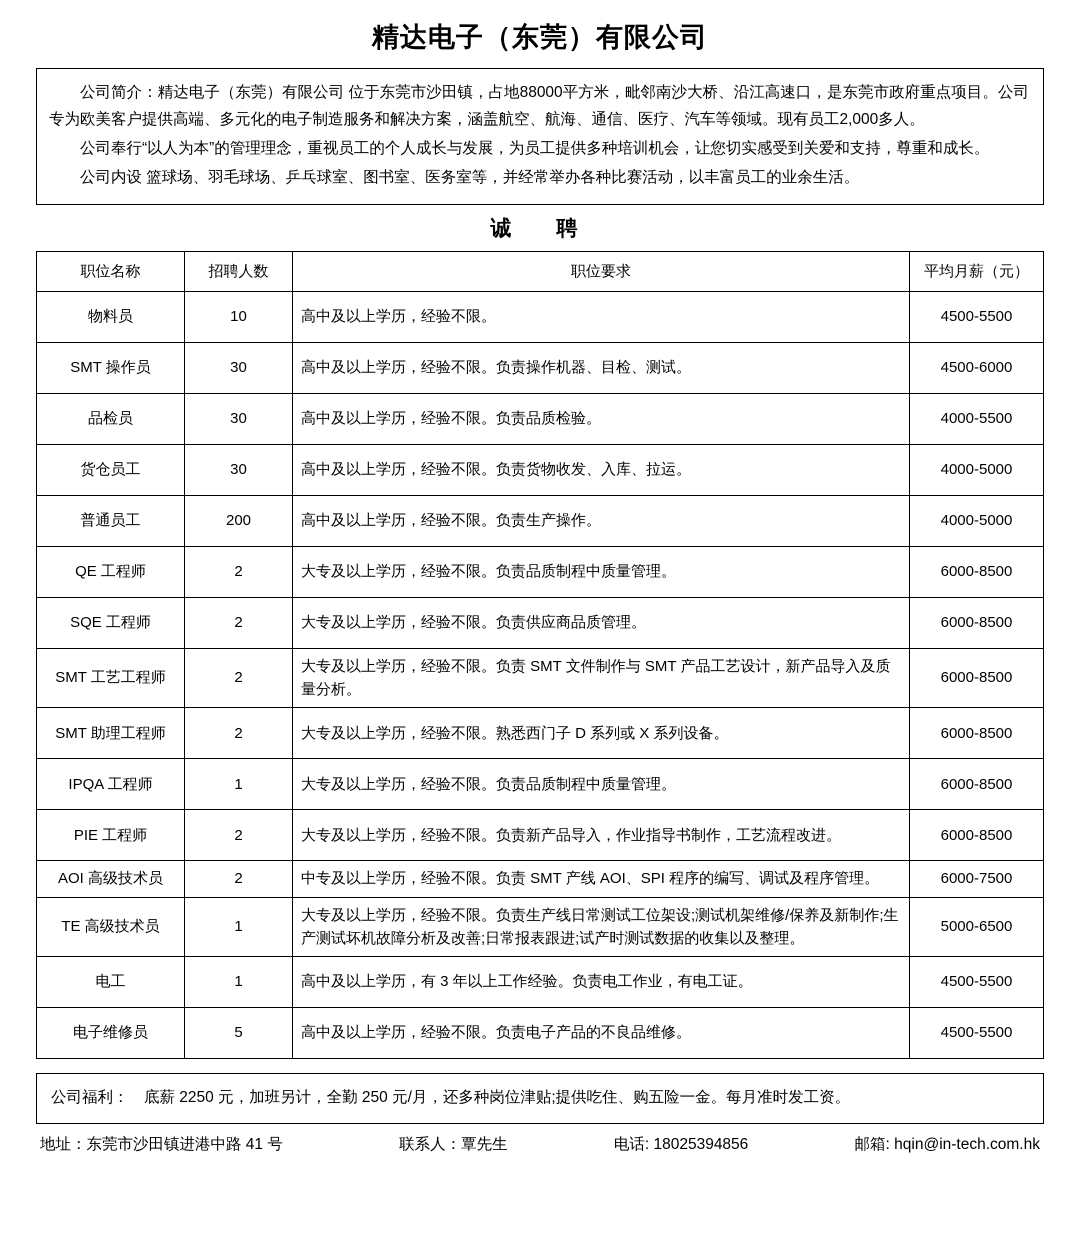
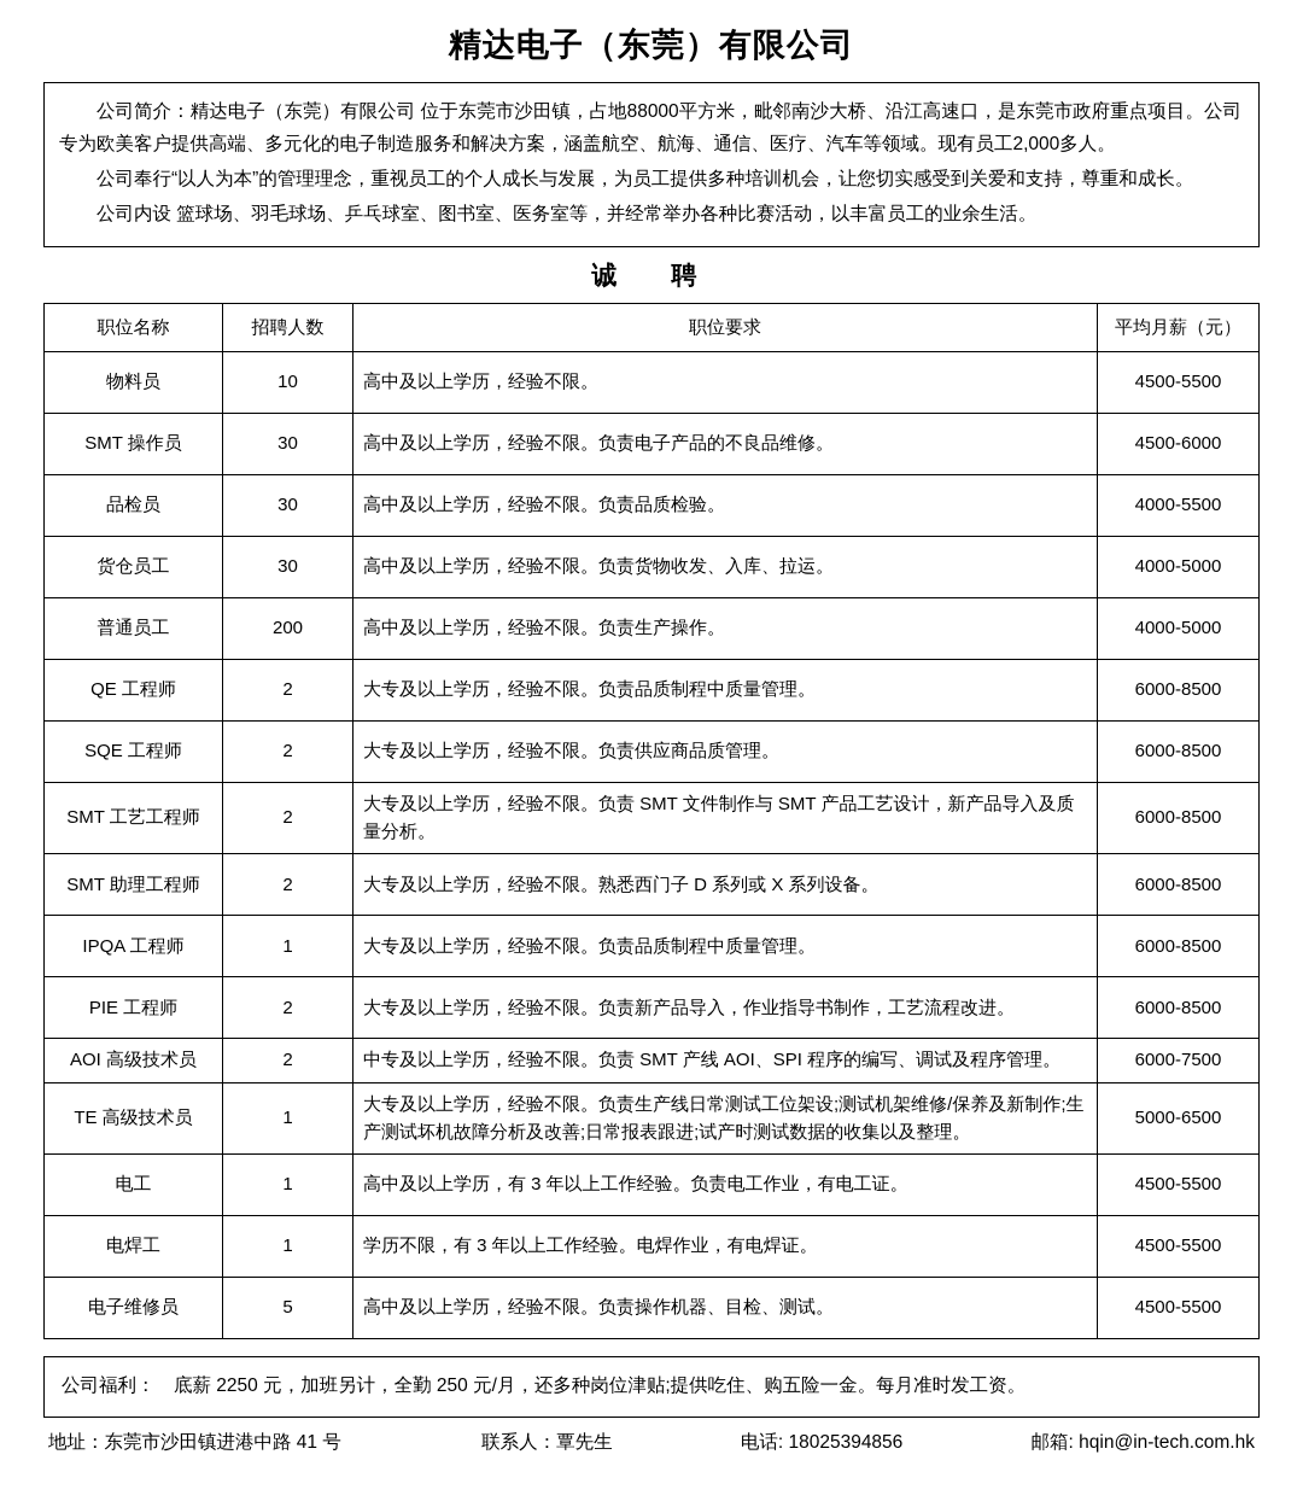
  精达电子（东莞）有限公司
  公司简介：精达电子（东莞）有限公司 位于东莞市沙田镇，占地88000平方米，毗邻南沙大桥、沿江高速口，是东莞市政府重点项目。公司专为欧美客户提供高端、多元化的电子制造服务和解决方案，涵盖航空、航海、通信、医疗、汽车等领域。现有员工2,000多人。
  公司奉行“以人为本”的管理理念，重视员工的个人成长与发展，为员工提供多种培训机会，让您切实感受到关爱和支持，尊重和成长。
  公司内设 篮球场、羽毛球场、乒乓球室、图书室、医务室等，并经常举办各种比赛活动，以丰富员工的业余生活。
  诚 聘
  职位名称	招聘人数	职位要求	平均月薪（元）
  物料员	10	高中及以上学历，经验不限。	4500-5500
- SMT 操作员	30	高中及以上学历，经验不限。负责操作机器、目检、测试。	4500-6000
+ SMT 操作员	30	高中及以上学历，经验不限。负责电子产品的不良品维修。	4500-6000
  品检员	30	高中及以上学历，经验不限。负责品质检验。	4000-5500
  货仓员工	30	高中及以上学历，经验不限。负责货物收发、入库、拉运。	4000-5000
  普通员工	200	高中及以上学历，经验不限。负责生产操作。	4000-5000
  QE 工程师	2	大专及以上学历，经验不限。负责品质制程中质量管理。	6000-8500
  SQE 工程师	2	大专及以上学历，经验不限。负责供应商品质管理。	6000-8500
  SMT 工艺工程师	2	大专及以上学历，经验不限。负责 SMT 文件制作与 SMT 产品工艺设计，新产品导入及质量分析。	6000-8500
  SMT 助理工程师	2	大专及以上学历，经验不限。熟悉西门子 D 系列或 X 系列设备。	6000-8500
  IPQA 工程师	1	大专及以上学历，经验不限。负责品质制程中质量管理。	6000-8500
  PIE 工程师	2	大专及以上学历，经验不限。负责新产品导入，作业指导书制作，工艺流程改进。	6000-8500
  AOI 高级技术员	2	中专及以上学历，经验不限。负责 SMT 产线 AOI、SPI 程序的编写、调试及程序管理。	6000-7500
  TE 高级技术员	1	大专及以上学历，经验不限。负责生产线日常测试工位架设;测试机架维修/保养及新制作;生产测试坏机故障分析及改善;日常报表跟进;试产时测试数据的收集以及整理。	5000-6500
  电工	1	高中及以上学历，有 3 年以上工作经验。负责电工作业，有电工证。	4500-5500
+ 电焊工	1	学历不限，有 3 年以上工作经验。电焊作业，有电焊证。	4500-5500
- 电子维修员	5	高中及以上学历，经验不限。负责电子产品的不良品维修。	4500-5500
+ 电子维修员	5	高中及以上学历，经验不限。负责操作机器、目检、测试。	4500-5500
  公司福利： 底薪 2250 元，加班另计，全勤 250 元/月，还多种岗位津贴;提供吃住、购五险一金。每月准时发工资。
  地址：东莞市沙田镇进港中路 41 号
  联系人：覃先生
  电话: 18025394856
  邮箱: hqin@in-tech.com.hk
